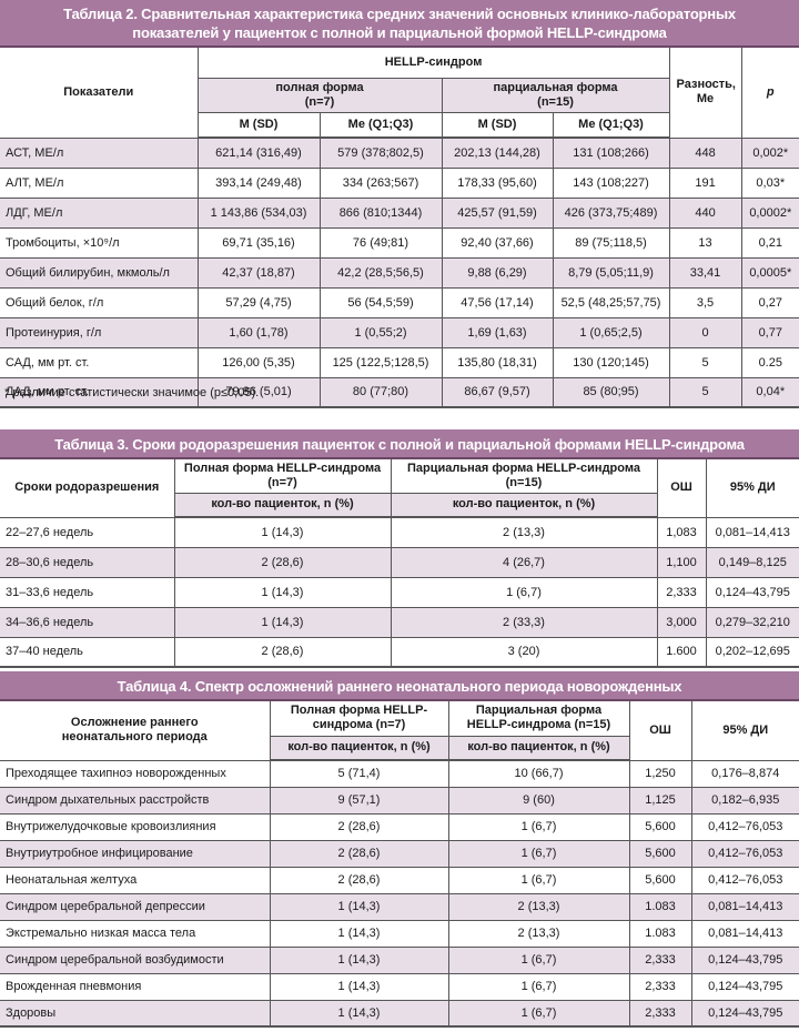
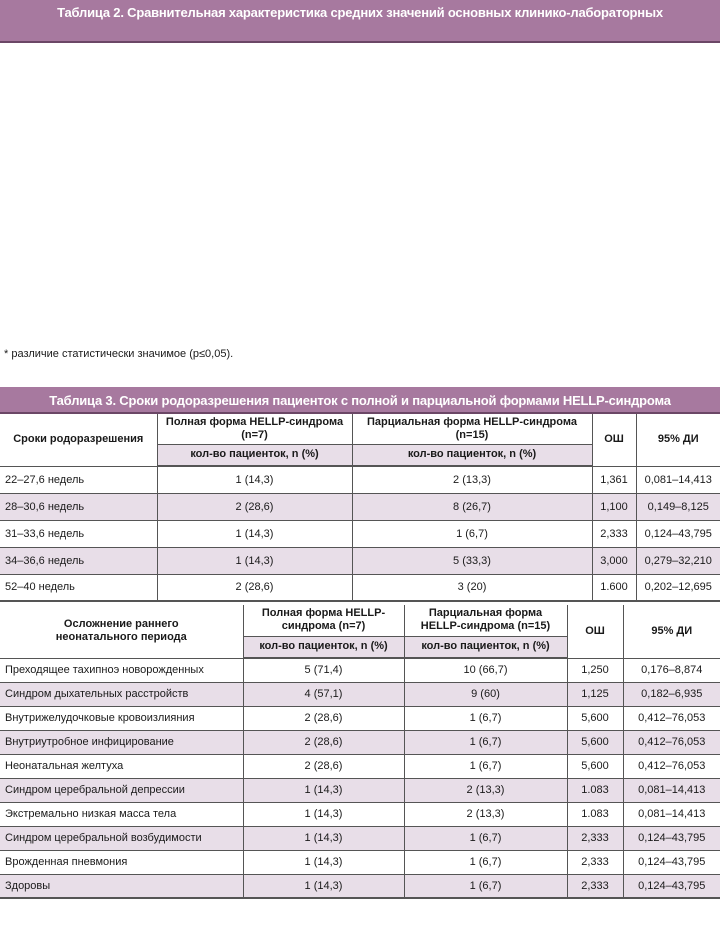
  Таблица 2. Сравнительная характеристика средних значений основных клинико-лабораторных
- показателей у пациенток с полной и парциальной формой HELLP-синдрома
- Показатели	HELLP-синдром	Разность, Me	p
- полная форма (n=7)	парциальная форма (n=15)
- M (SD)	Me (Q1;Q3)	M (SD)	Me (Q1;Q3)
- АСТ, МЕ/л	621,14 (316,49)	579 (378;802,5)	202,13 (144,28)	131 (108;266)	448	0,002*
- АЛТ, МЕ/л	393,14 (249,48)	334 (263;567)	178,33 (95,60)	143 (108;227)	191	0,03*
- ЛДГ, МЕ/л	1 143,86 (534,03)	866 (810;1344)	425,57 (91,59)	426 (373,75;489)	440	0,0002*
- Тромбоциты, ×10⁹/л	69,71 (35,16)	76 (49;81)	92,40 (37,66)	89 (75;118,5)	13	0,21
- Общий билирубин, мкмоль/л	42,37 (18,87)	42,2 (28,5;56,5)	9,88 (6,29)	8,79 (5,05;11,9)	33,41	0,0005*
- Общий белок, г/л	57,29 (4,75)	56 (54,5;59)	47,56 (17,14)	52,5 (48,25;57,75)	3,5	0,27
- Протеинурия, г/л	1,60 (1,78)	1 (0,55;2)	1,69 (1,63)	1 (0,65;2,5)	0	0,77
- САД, мм рт. ст.	126,00 (5,35)	125 (122,5;128,5)	135,80 (18,31)	130 (120;145)	5	0.25
- ДАД, мм рт. ст.	79,86 (5,01)	80 (77;80)	86,67 (9,57)	85 (80;95)	5	0,04*
  * различие статистически значимое (p≤0,05).
  Таблица 3. Сроки родоразрешения пациенток с полной и парциальной формами HELLP-синдрома
  Сроки родоразрешения	Полная форма HELLP-синдрома (n=7)	Парциальная форма HELLP-синдрома (n=15)	ОШ	95% ДИ
  кол-во пациенток, n (%)	кол-во пациенток, n (%)
- 22–27,6 недель	1 (14,3)	2 (13,3)	1,083	0,081–14,413
+ 22–27,6 недель	1 (14,3)	2 (13,3)	1,361	0,081–14,413
- 28–30,6 недель	2 (28,6)	4 (26,7)	1,100	0,149–8,125
+ 28–30,6 недель	2 (28,6)	8 (26,7)	1,100	0,149–8,125
  31–33,6 недель	1 (14,3)	1 (6,7)	2,333	0,124–43,795
- 34–36,6 недель	1 (14,3)	2 (33,3)	3,000	0,279–32,210
+ 34–36,6 недель	1 (14,3)	5 (33,3)	3,000	0,279–32,210
- 37–40 недель	2 (28,6)	3 (20)	1.600	0,202–12,695
+ 52–40 недель	2 (28,6)	3 (20)	1.600	0,202–12,695
- Таблица 4. Спектр осложнений раннего неонатального периода новорожденных
  Осложнение раннего неонатального периода	Полная форма HELLP-синдрома (n=7)	Парциальная форма HELLP-синдрома (n=15)	ОШ	95% ДИ
  кол-во пациенток, n (%)	кол-во пациенток, n (%)
  Преходящее тахипноэ новорожденных	5 (71,4)	10 (66,7)	1,250	0,176–8,874
- Синдром дыхательных расстройств	9 (57,1)	9 (60)	1,125	0,182–6,935
+ Синдром дыхательных расстройств	4 (57,1)	9 (60)	1,125	0,182–6,935
  Внутрижелудочковые кровоизлияния	2 (28,6)	1 (6,7)	5,600	0,412–76,053
  Внутриутробное инфицирование	2 (28,6)	1 (6,7)	5,600	0,412–76,053
  Неонатальная желтуха	2 (28,6)	1 (6,7)	5,600	0,412–76,053
  Синдром церебральной депрессии	1 (14,3)	2 (13,3)	1.083	0,081–14,413
  Экстремально низкая масса тела	1 (14,3)	2 (13,3)	1.083	0,081–14,413
  Синдром церебральной возбудимости	1 (14,3)	1 (6,7)	2,333	0,124–43,795
  Врожденная пневмония	1 (14,3)	1 (6,7)	2,333	0,124–43,795
  Здоровы	1 (14,3)	1 (6,7)	2,333	0,124–43,795
